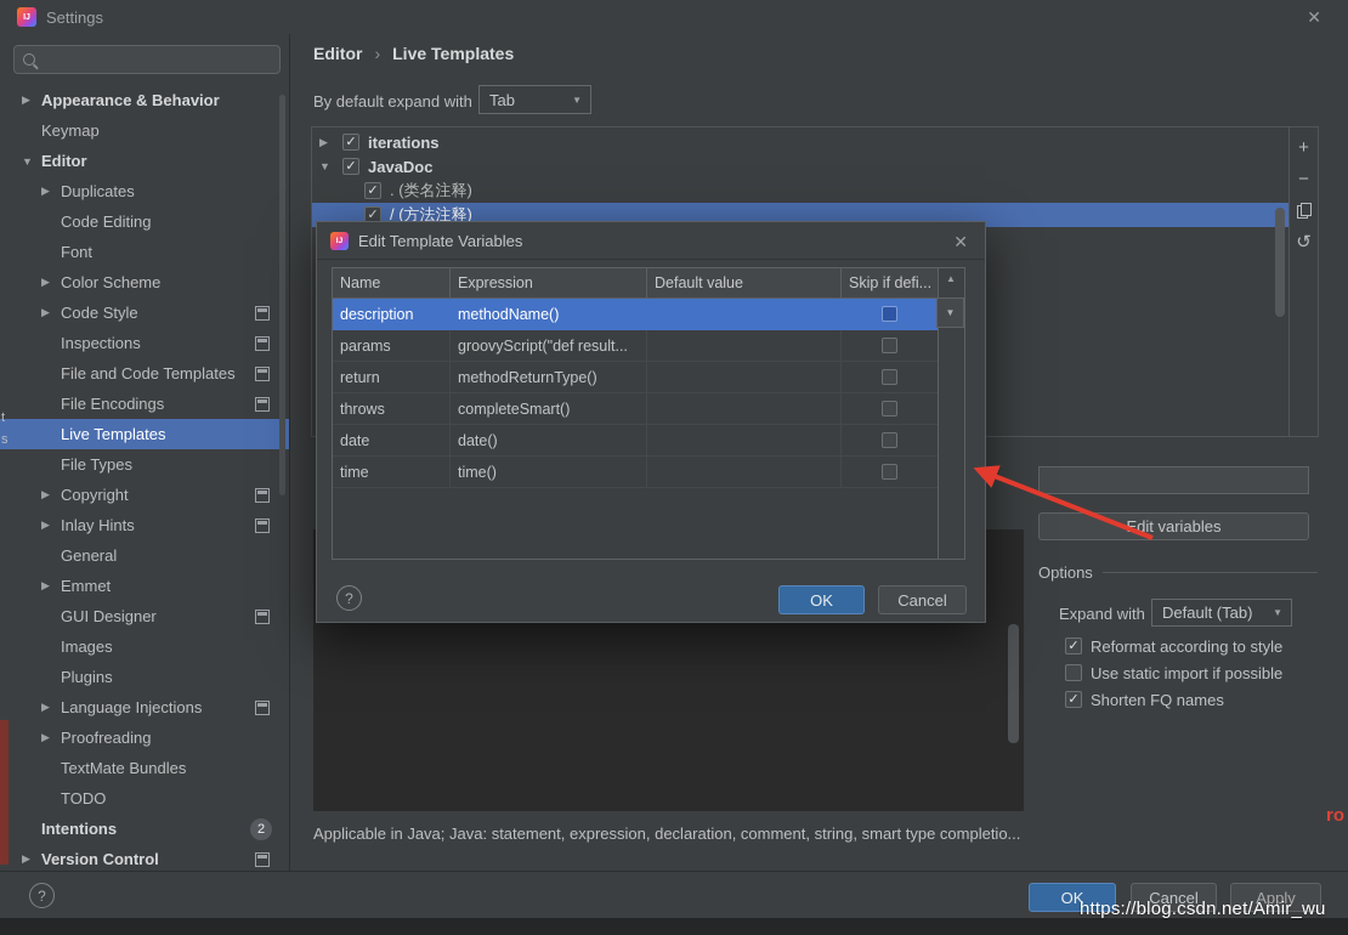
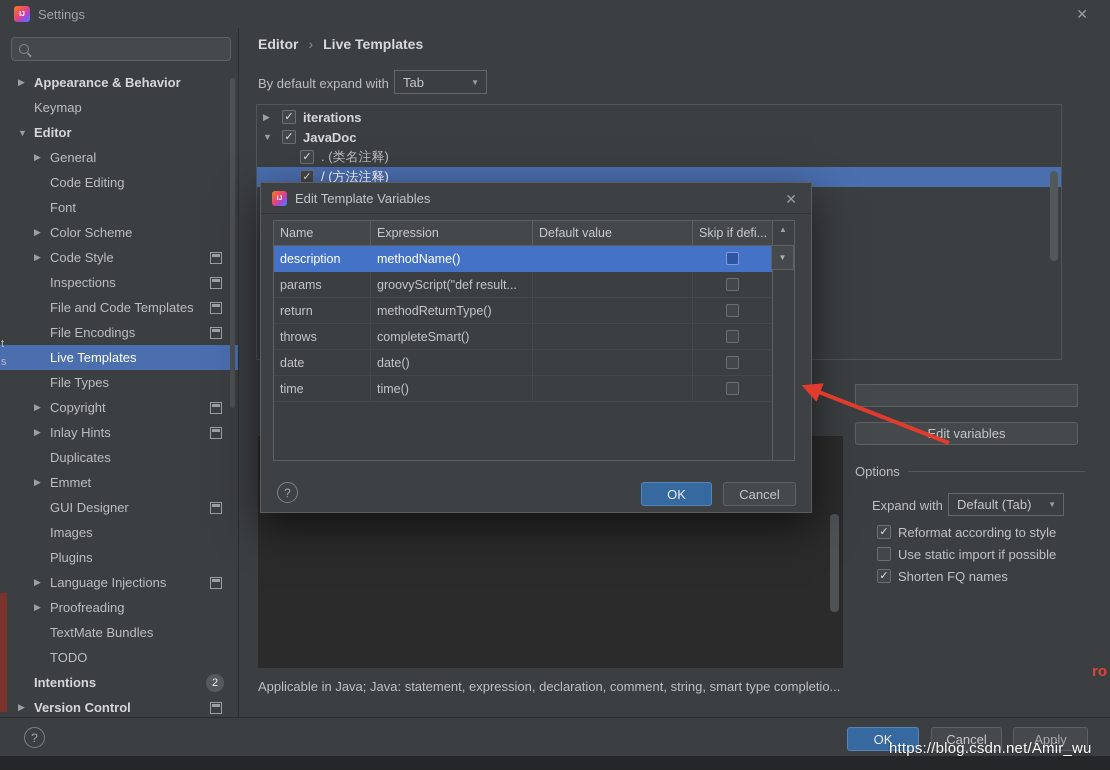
  ro
  t
  s
  Settings
  ✕
  ▶
  Appearance & Behavior
  Keymap
  ▼
  Editor
  ▶
- Duplicates
+ General
  Code Editing
  Font
  ▶
  Color Scheme
  ▶
  Code Style
  Inspections
  File and Code Templates
  File Encodings
  Live Templates
  File Types
  ▶
  Copyright
  ▶
  Inlay Hints
- General
+ Duplicates
  ▶
  Emmet
  GUI Designer
  Images
  Plugins
  ▶
  Language Injections
  ▶
  Proofreading
  TextMate Bundles
  TODO
  Intentions
  2
  ▶
  Version Control
  Editor
  ›
  Live Templates
  By default expand with
  Tab
  ▼
  ▶
  ✓
  iterations
  ▼
  ✓
  JavaDoc
  ✓
  . (类名注释)
  ✓
  / (方法注释)
- +
- −
- ↺
  Edit variables
  Options
  Expand with
  Default (Tab)
  ▼
  ✓
  Reformat according to style
  Use static import if possible
  ✓
  Shorten FQ names
  Applicable in Java; Java: statement, expression, declaration, comment, string, smart type completio...
  ?
  OK
  Cancel
  Apply
  Edit Template Variables
  ✕
  Name
  Expression
  Default value
  Skip if defi...
  description
  methodName()
  params
  groovyScript("def result...
  return
  methodReturnType()
  throws
  completeSmart()
  date
  date()
  time
  time()
  ▲
  ▼
  ?
  OK
  Cancel
  https://blog.csdn.net/Amir_wu
